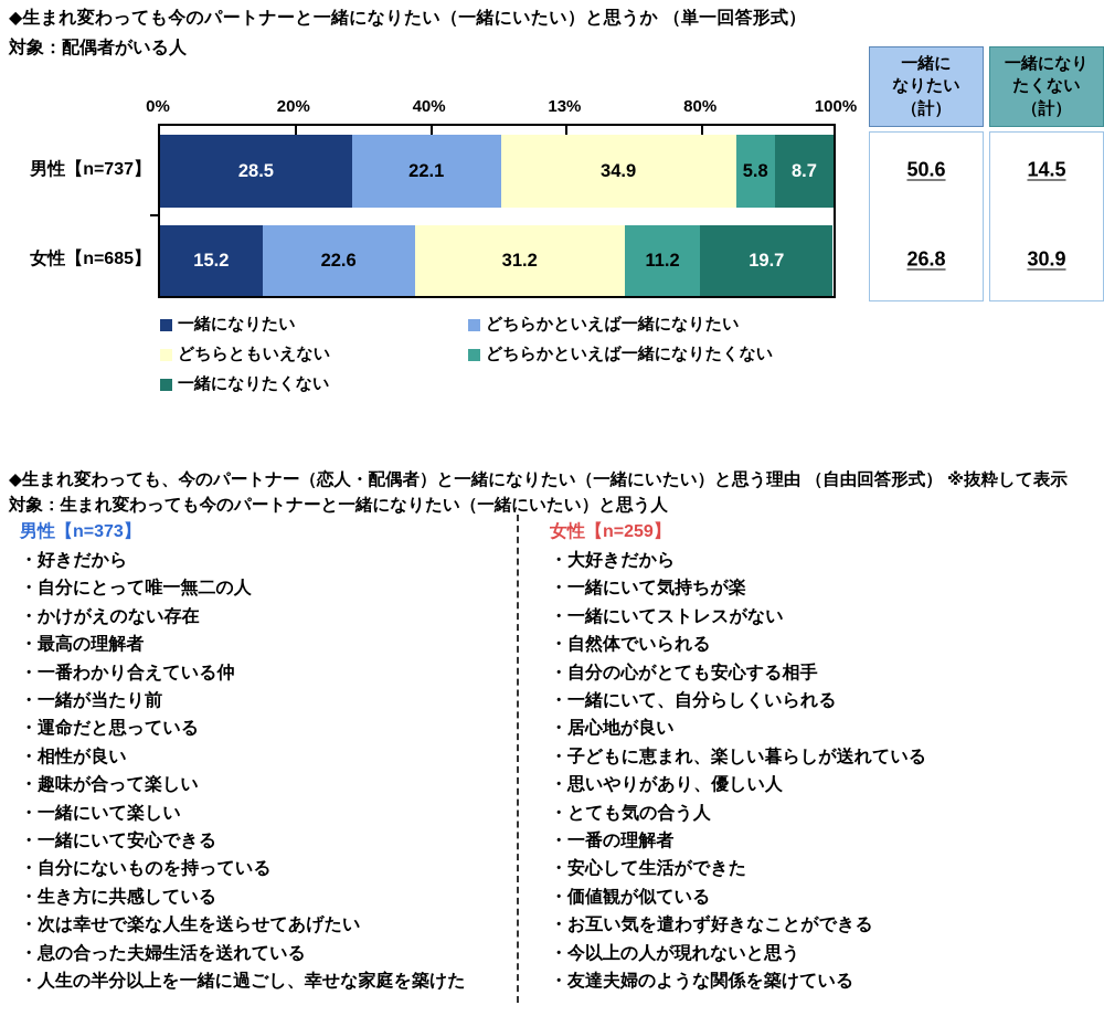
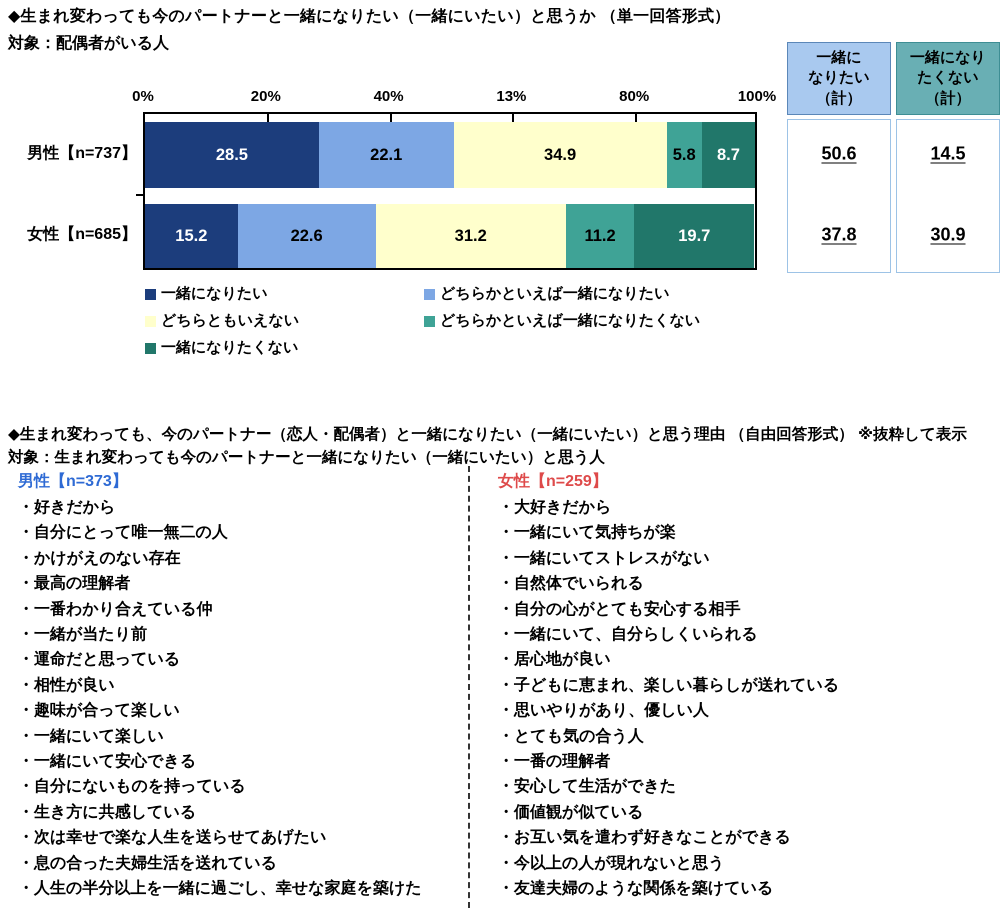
  ◆生まれ変わっても今のパートナーと一緒になりたい（一緒にいたい）と思うか （単一回答形式）
  対象：配偶者がいる人
  0%
  20%
  40%
  13%
  80%
  100%
  28.5
  22.1
  34.9
  5.8
  8.7
  15.2
  22.6
  31.2
  11.2
  19.7
  男性【n=737】
  女性【n=685】
  一緒に
  なりたい
  （計）
  50.6
- 26.8
+ 37.8
  一緒になり
  たくない
  （計）
  14.5
  30.9
  一緒になりたい
  どちらかといえば一緒になりたい
  どちらともいえない
  どちらかといえば一緒になりたくない
  一緒になりたくない
  ◆生まれ変わっても、今のパートナー（恋人・配偶者）と一緒になりたい（一緒にいたい）と思う理由 （自由回答形式） ※抜粋して表示
  対象：生まれ変わっても今のパートナーと一緒になりたい（一緒にいたい）と思う人
  男性【n=373】
  ・好きだから
  ・自分にとって唯一無二の人
  ・かけがえのない存在
  ・最高の理解者
  ・一番わかり合えている仲
  ・一緒が当たり前
  ・運命だと思っている
  ・相性が良い
  ・趣味が合って楽しい
  ・一緒にいて楽しい
  ・一緒にいて安心できる
  ・自分にないものを持っている
  ・生き方に共感している
  ・次は幸せで楽な人生を送らせてあげたい
  ・息の合った夫婦生活を送れている
  ・人生の半分以上を一緒に過ごし、幸せな家庭を築けた
  女性【n=259】
  ・大好きだから
  ・一緒にいて気持ちが楽
  ・一緒にいてストレスがない
  ・自然体でいられる
  ・自分の心がとても安心する相手
  ・一緒にいて、自分らしくいられる
  ・居心地が良い
  ・子どもに恵まれ、楽しい暮らしが送れている
  ・思いやりがあり、優しい人
  ・とても気の合う人
  ・一番の理解者
  ・安心して生活ができた
  ・価値観が似ている
  ・お互い気を遣わず好きなことができる
  ・今以上の人が現れないと思う
  ・友達夫婦のような関係を築けている
